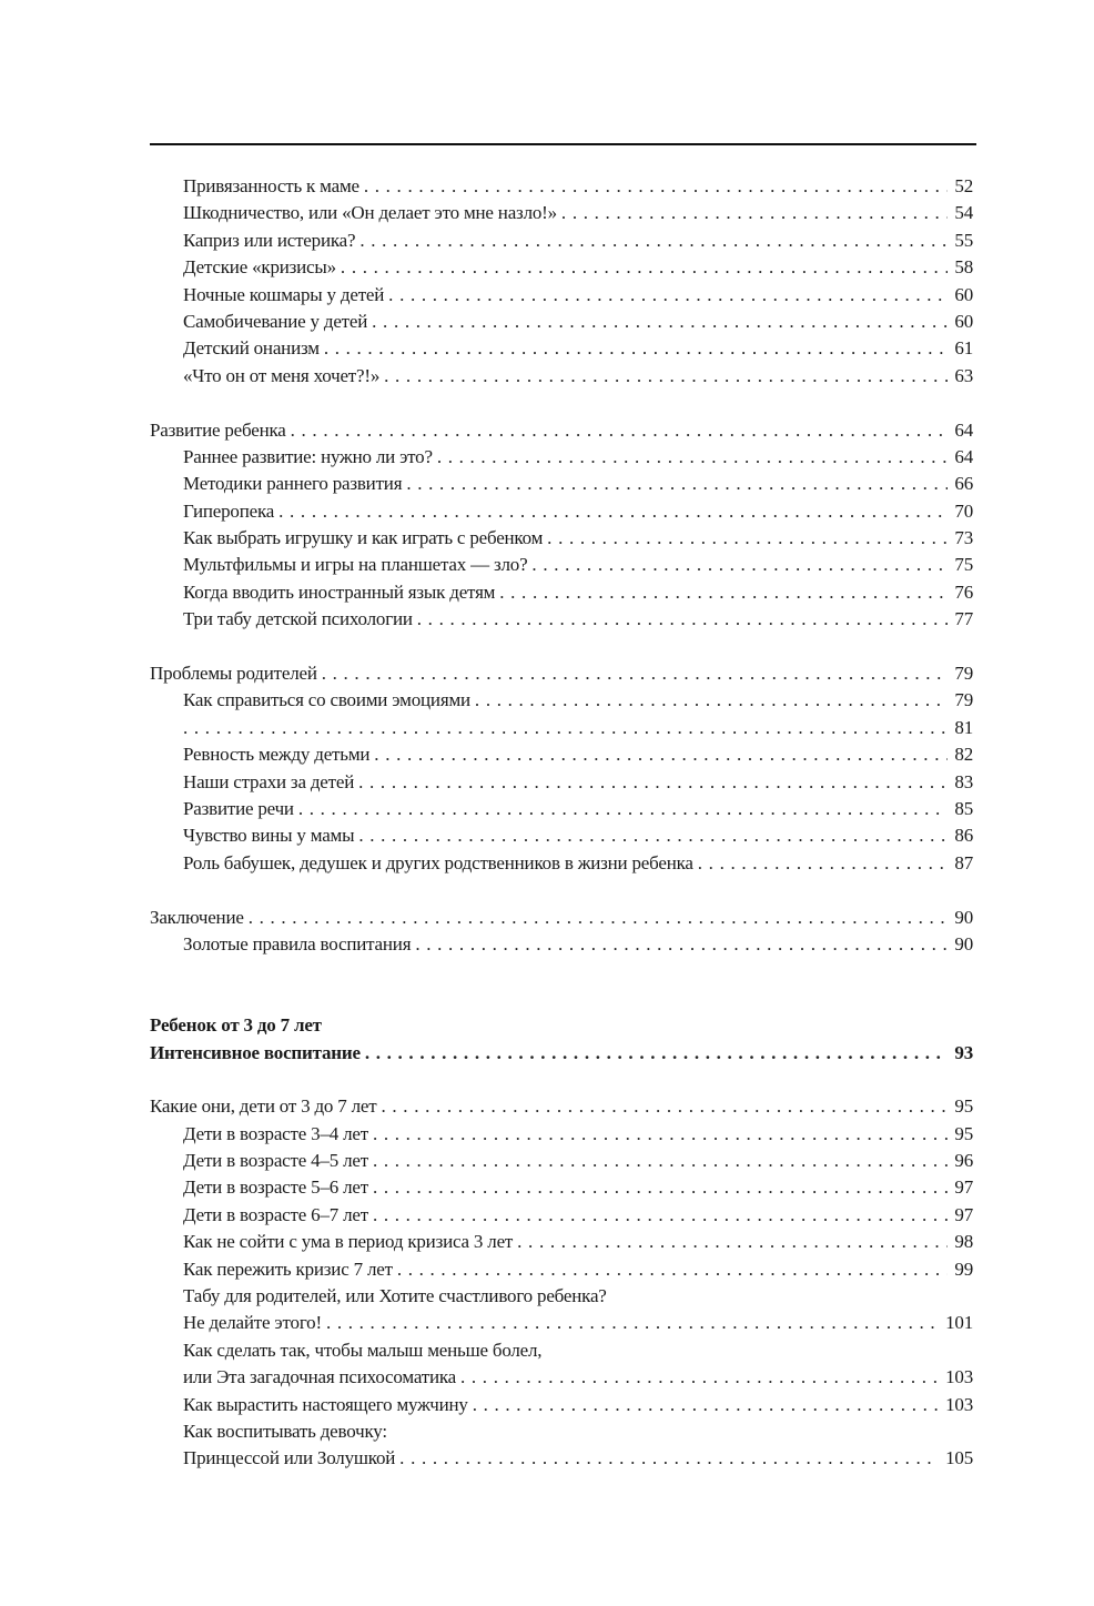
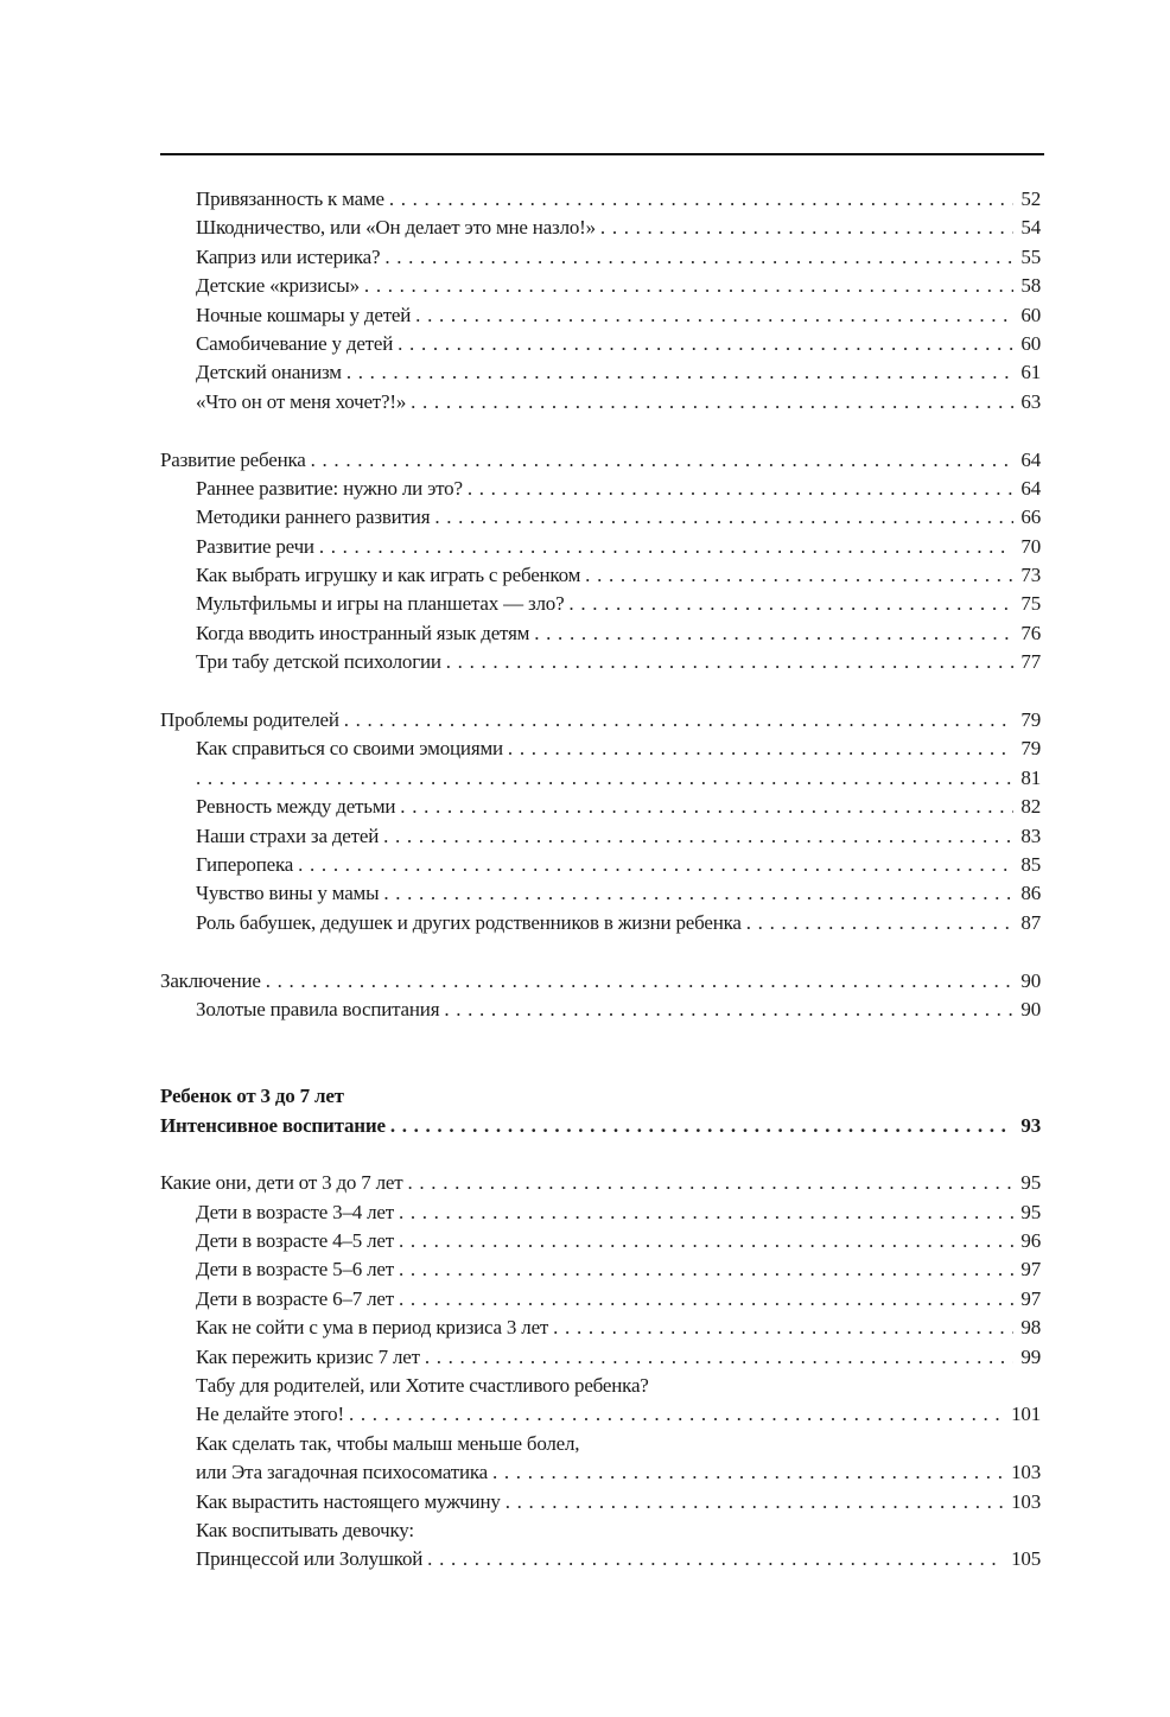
  Привязанность к маме
  52
  Шкодничество, или «Он делает это мне назло!»
  54
  Каприз или истерика?
  55
  Детские «кризисы»
  58
  Ночные кошмары у детей
  60
  Самобичевание у детей
  60
  Детский онанизм
  61
  «Что он от меня хочет?!»
  63
  Развитие ребенка
  64
  Раннее развитие: нужно ли это?
  64
  Методики раннего развития
  66
- Гиперопека
+ Развитие речи
  70
  Как выбрать игрушку и как играть с ребенком
  73
  Мультфильмы и игры на планшетах — зло?
  75
  Когда вводить иностранный язык детям
  76
  Три табу детской психологии
  77
  Проблемы родителей
  79
  Как справиться со своими эмоциями
  79
  81
  Ревность между детьми
  82
  Наши страхи за детей
  83
- Развитие речи
+ Гиперопека
  85
  Чувство вины у мамы
  86
  Роль бабушек, дедушек и других родственников в жизни ребенка
  87
  Заключение
  90
  Золотые правила воспитания
  90
  Ребенок от 3 до 7 лет
  Интенсивное воспитание
  93
  Какие они, дети от 3 до 7 лет
  95
  Дети в возрасте 3–4 лет
  95
  Дети в возрасте 4–5 лет
  96
  Дети в возрасте 5–6 лет
  97
  Дети в возрасте 6–7 лет
  97
  Как не сойти с ума в период кризиса 3 лет
  98
  Как пережить кризис 7 лет
  99
  Табу для родителей, или Хотите счастливого ребенка?
  Не делайте этого!
  101
  Как сделать так, чтобы малыш меньше болел,
  или Эта загадочная психосоматика
  103
  Как вырастить настоящего мужчину
  103
  Как воспитывать девочку:
  Принцессой или Золушкой
  105
